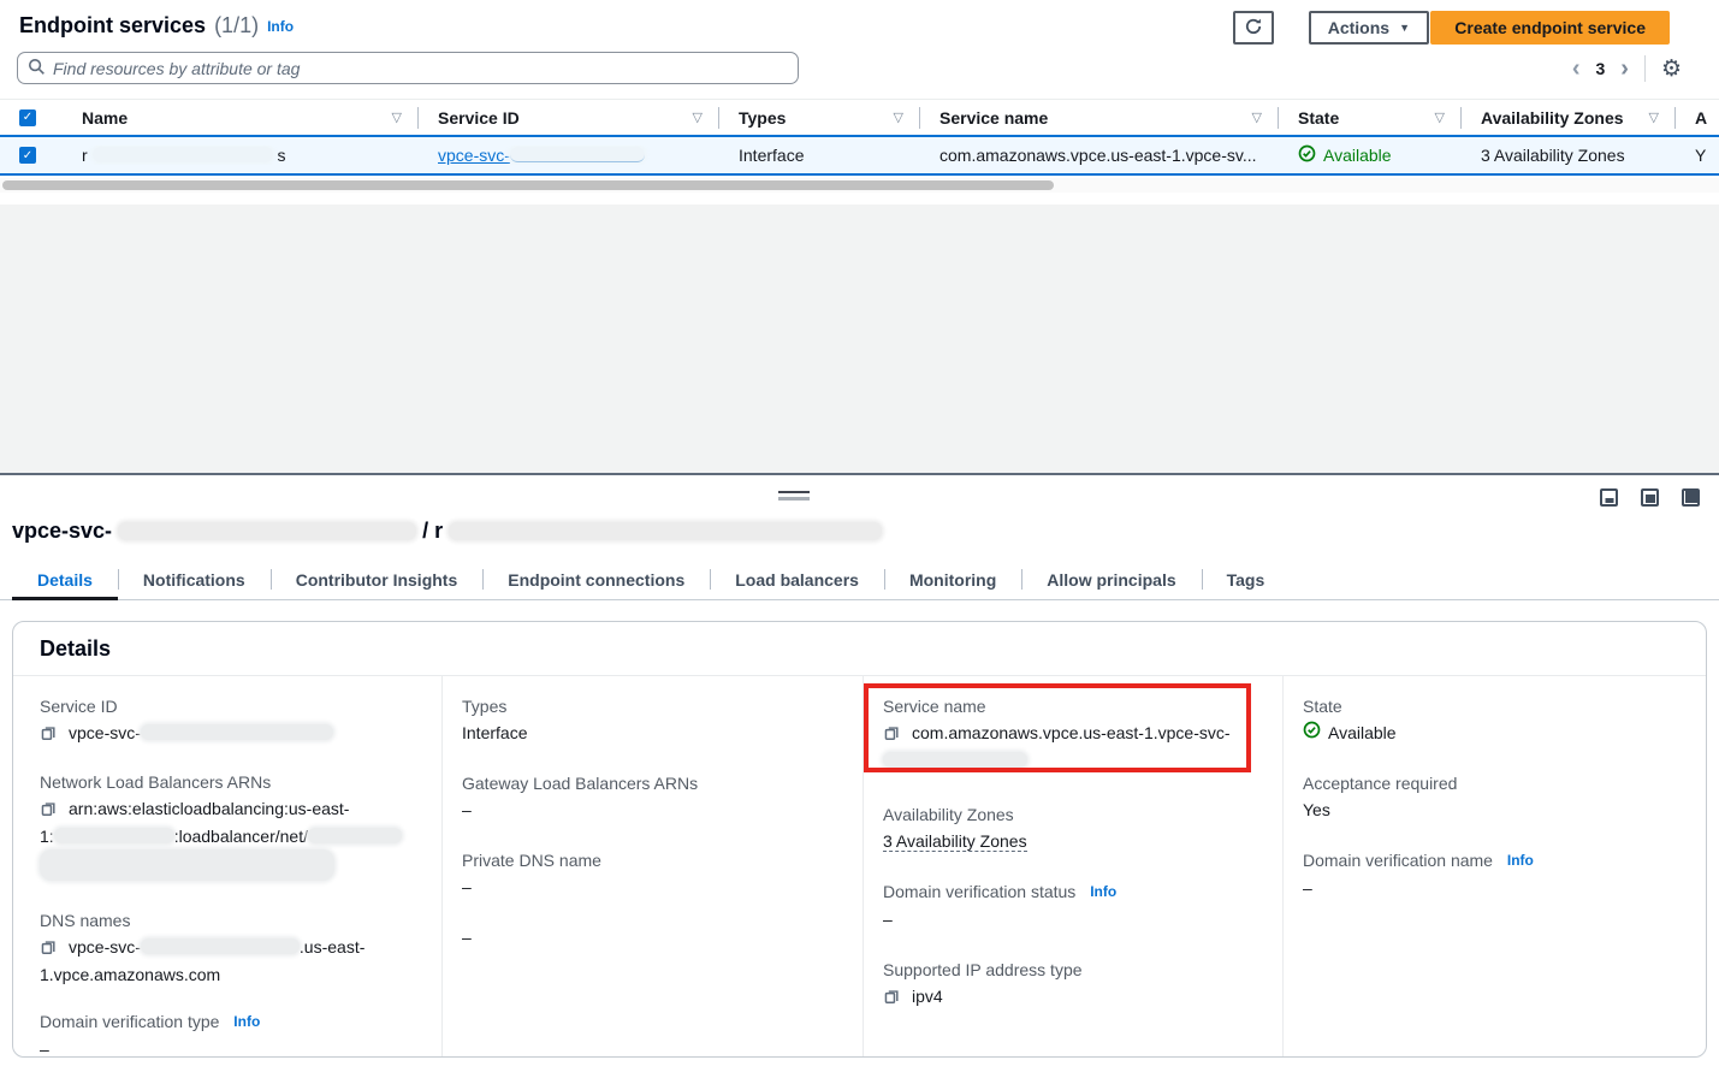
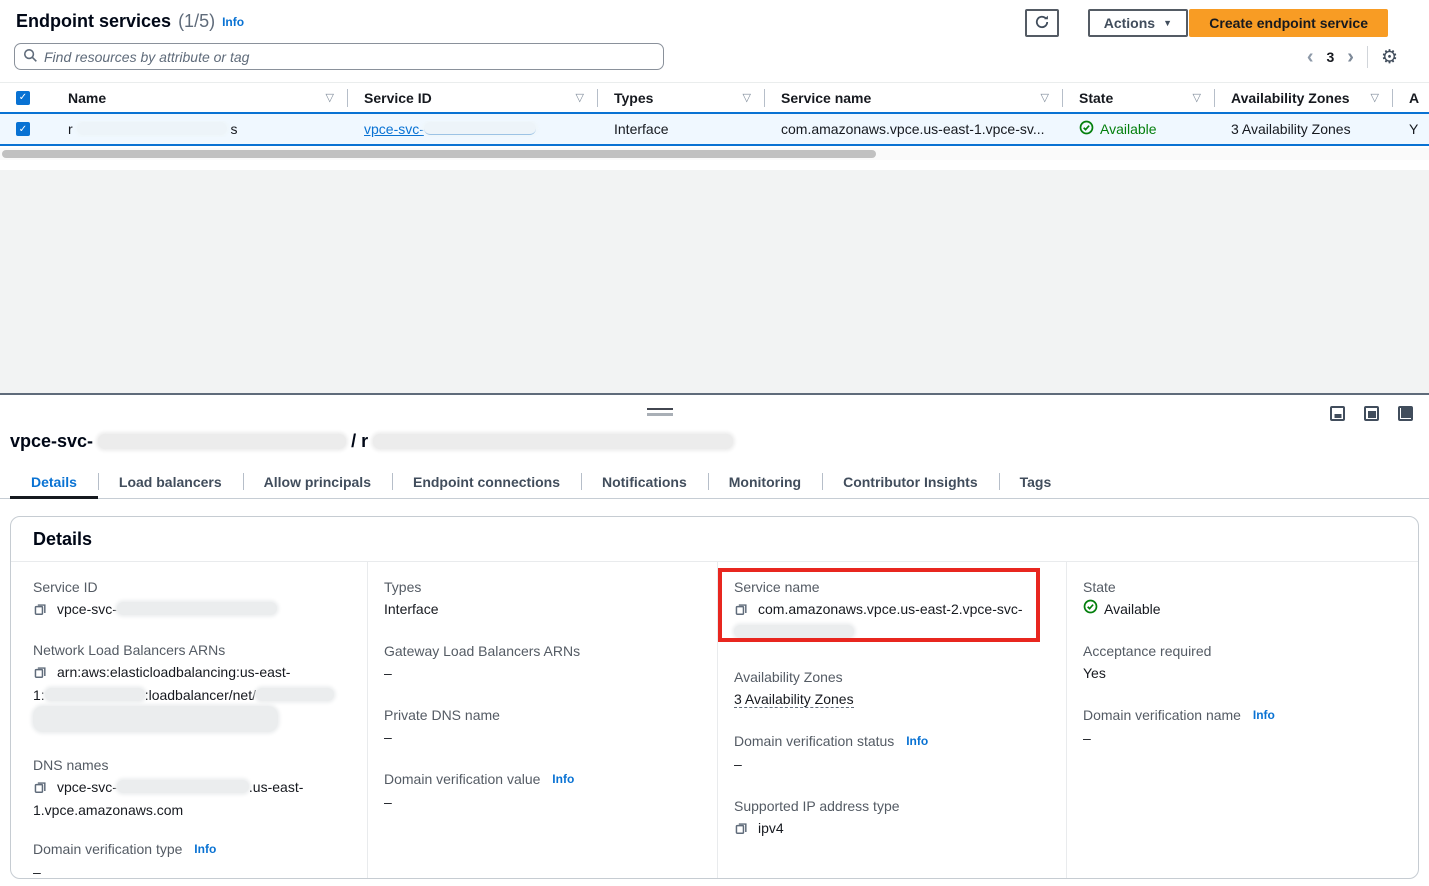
  Endpoint services
- (1/1)
+ (1/5)
  Info
  Actions
  ▼
  Create endpoint service
  Find resources by attribute or tag
  ‹
  3
  ›
  ⚙
  ✓
  Name
  ▽
  Service ID
  ▽
  Types
  ▽
  Service name
  ▽
  State
  ▽
  Availability Zones
  ▽
  A
  ✓
  r s
  vpce-svc-
  Interface
  com.amazonaws.vpce.us-east-1.vpce-sv...
  Available
  3 Availability Zones
  Y
  vpce-svc-
  /
  r
  Details
- Notifications
+ Load balancers
- Contributor Insights
+ Allow principals
  Endpoint connections
- Load balancers
+ Notifications
  Monitoring
- Allow principals
+ Contributor Insights
  Tags
  Details
  Service ID
  vpce-svc-
  Network Load Balancers ARNs
  arn:aws:elasticloadbalancing:us-east-
  1: :loadbalancer/net/
  DNS names
  vpce-svc- .us-east-
  1.vpce.amazonaws.com
  Domain verification type Info
  –
  Types
  Interface
  Gateway Load Balancers ARNs
  –
  Private DNS name
  –
+ Domain verification value Info
  –
  Service name
- com.amazonaws.vpce.us-east-1.vpce-svc-
+ com.amazonaws.vpce.us-east-2.vpce-svc-
  Availability Zones
  3 Availability Zones
  Domain verification status Info
  –
  Supported IP address type
  ipv4
  State
  Available
  Acceptance required
  Yes
  Domain verification name Info
  –
